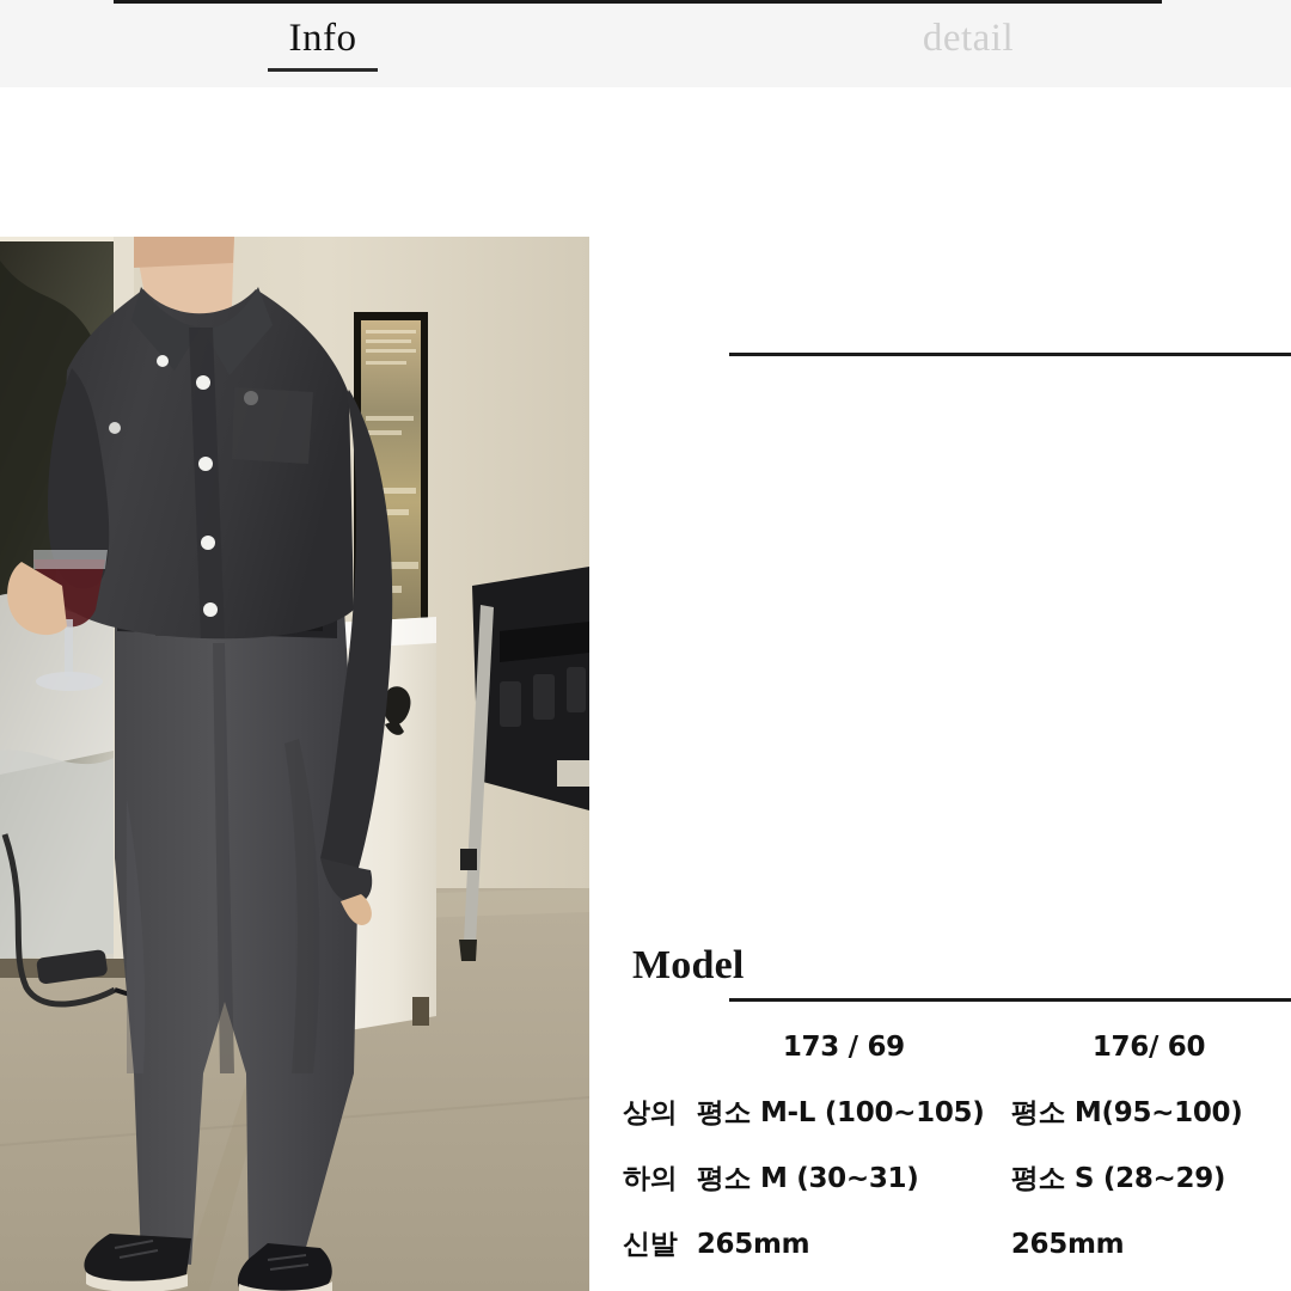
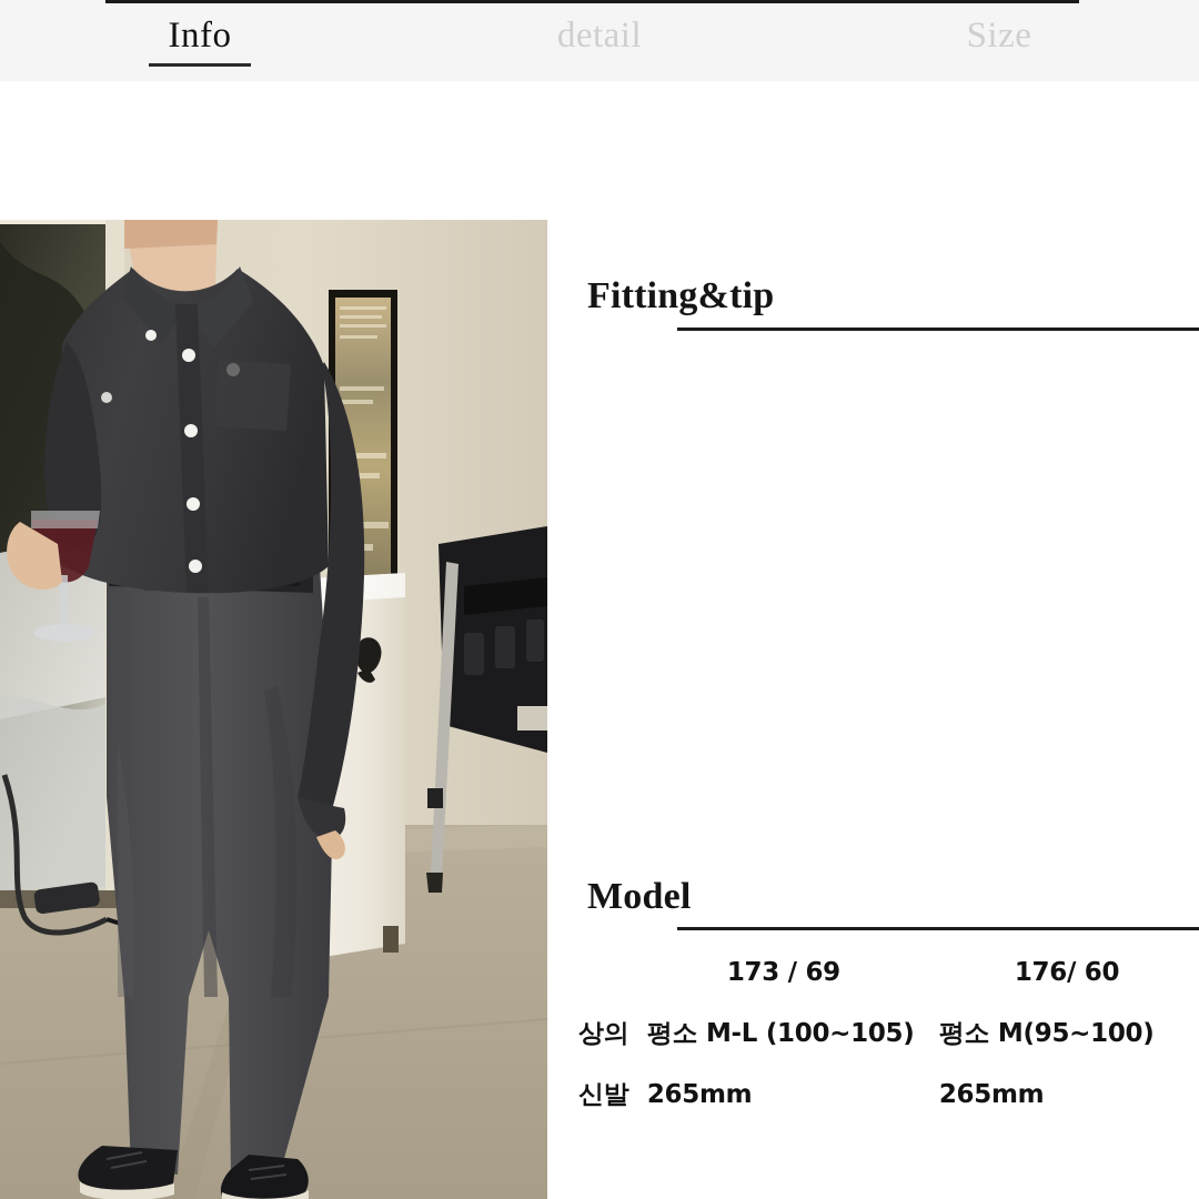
  Info
  detail
+ Size
+ Fitting&tip
  Model
  	173 / 69	176/ 60
  상의	평소 M-L (100~105)	평소 M(95~100)
- 하의	평소 M (30~31)	평소 S (28~29)
  신발	265mm	265mm
